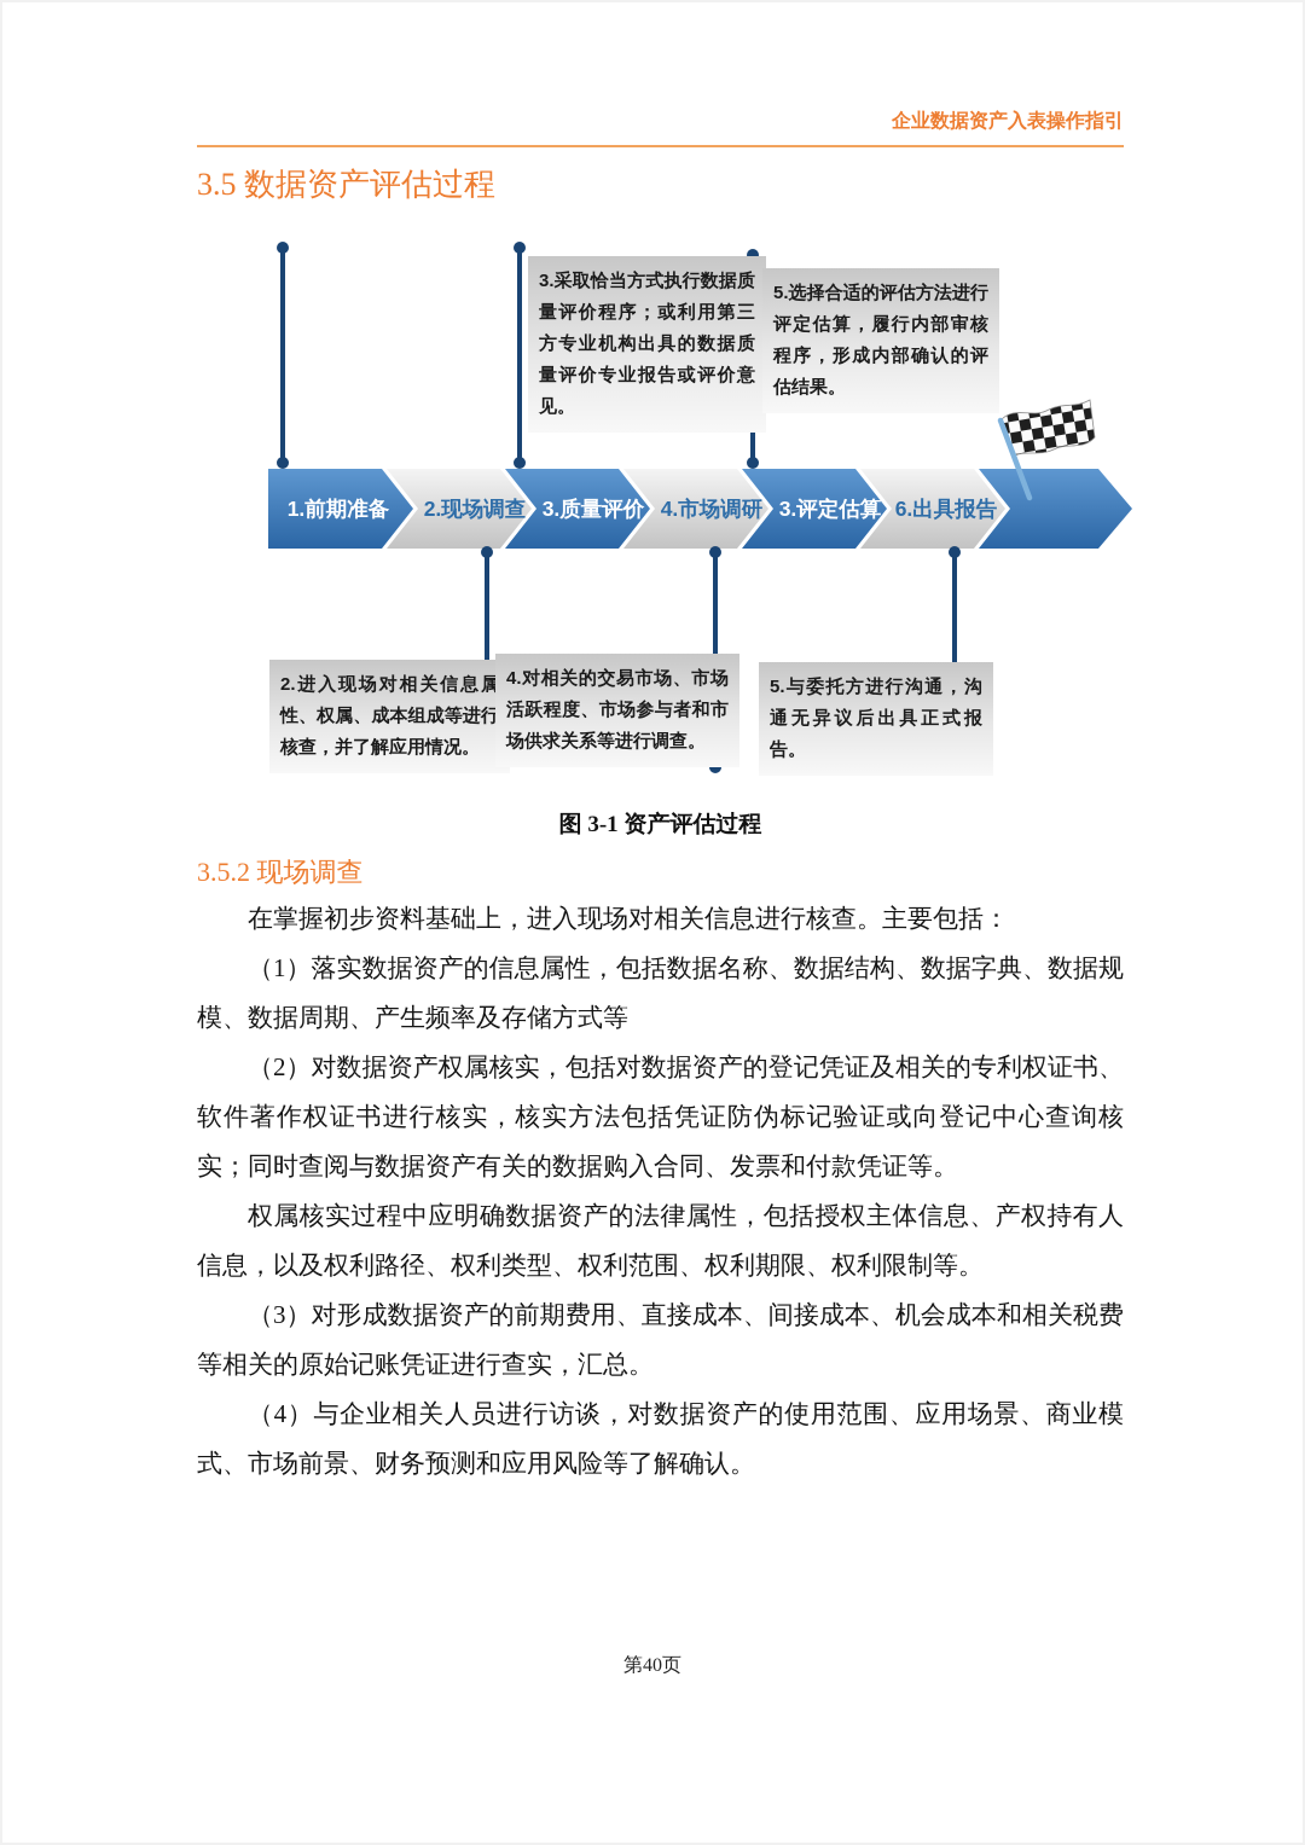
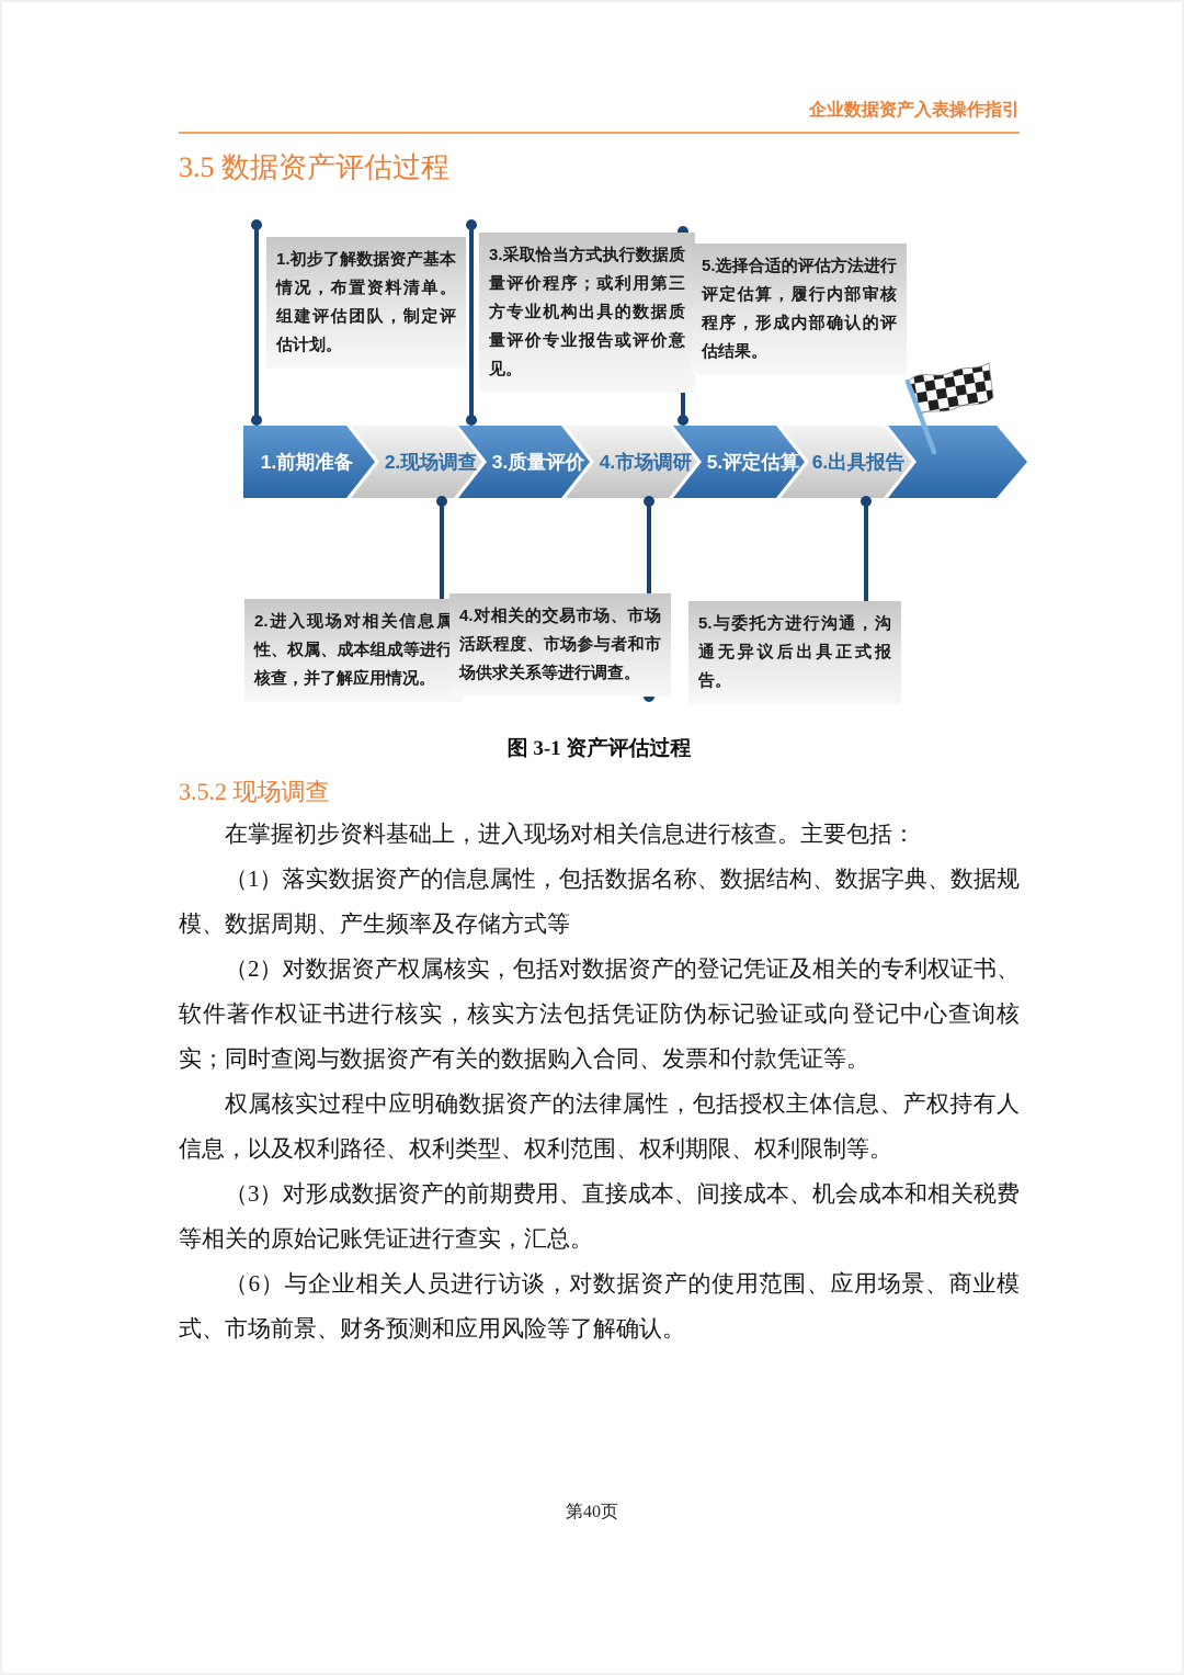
  企业数据资产入表操作指引
  3.5 数据资产评估过程
+ 1.初步了解数据资产基本情况，布置资料清单。组建评估团队，制定评估计划。
  3.采取恰当方式执行数据质量评价程序；或利用第三方专业机构出具的数据质量评价专业报告或评价意见。
  5.选择合适的评估方法进行评定估算，履行内部审核程序，形成内部确认的评估结果。
  1.前期准备
  2.现场调查
  3.质量评价
  4.市场调研
- 3.评定估算
+ 5.评定估算
  6.出具报告
  2.进入现场对相关信息属性、权属、成本组成等进行核查，并了解应用情况。
  4.对相关的交易市场、市场活跃程度、市场参与者和市场供求关系等进行调查。
  5.与委托方进行沟通，沟通无异议后出具正式报告。
  图 3-1 资产评估过程
  3.5.2 现场调查
  在掌握初步资料基础上，进入现场对相关信息进行核查。主要包括：
  （1）落实数据资产的信息属性，包括数据名称、数据结构、数据字典、数据规模、数据周期、产生频率及存储方式等
  （2）对数据资产权属核实，包括对数据资产的登记凭证及相关的专利权证书、软件著作权证书进行核实，核实方法包括凭证防伪标记验证或向登记中心查询核实；同时查阅与数据资产有关的数据购入合同、发票和付款凭证等。
  权属核实过程中应明确数据资产的法律属性，包括授权主体信息、产权持有人信息，以及权利路径、权利类型、权利范围、权利期限、权利限制等。
  （3）对形成数据资产的前期费用、直接成本、间接成本、机会成本和相关税费等相关的原始记账凭证进行查实，汇总。
- （4）与企业相关人员进行访谈，对数据资产的使用范围、应用场景、商业模式、市场前景、财务预测和应用风险等了解确认。
+ （6）与企业相关人员进行访谈，对数据资产的使用范围、应用场景、商业模式、市场前景、财务预测和应用风险等了解确认。
  第40页
